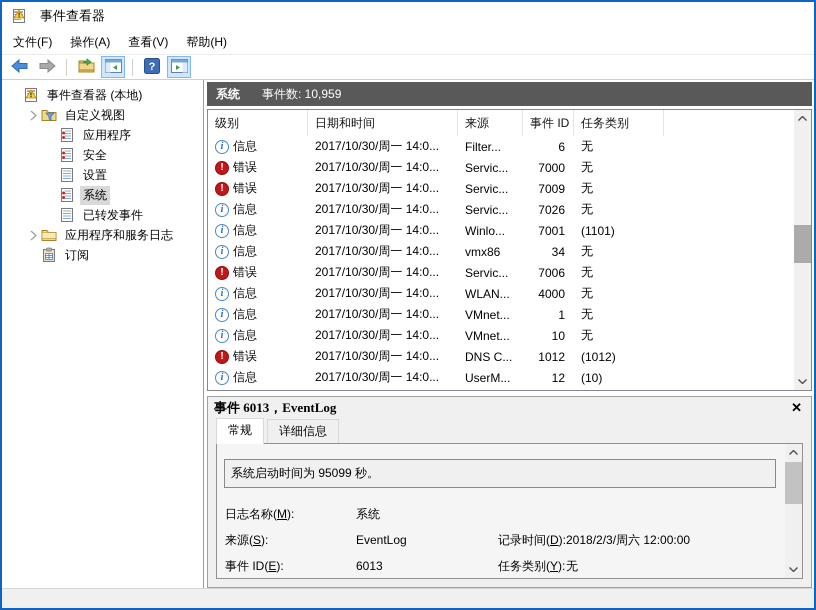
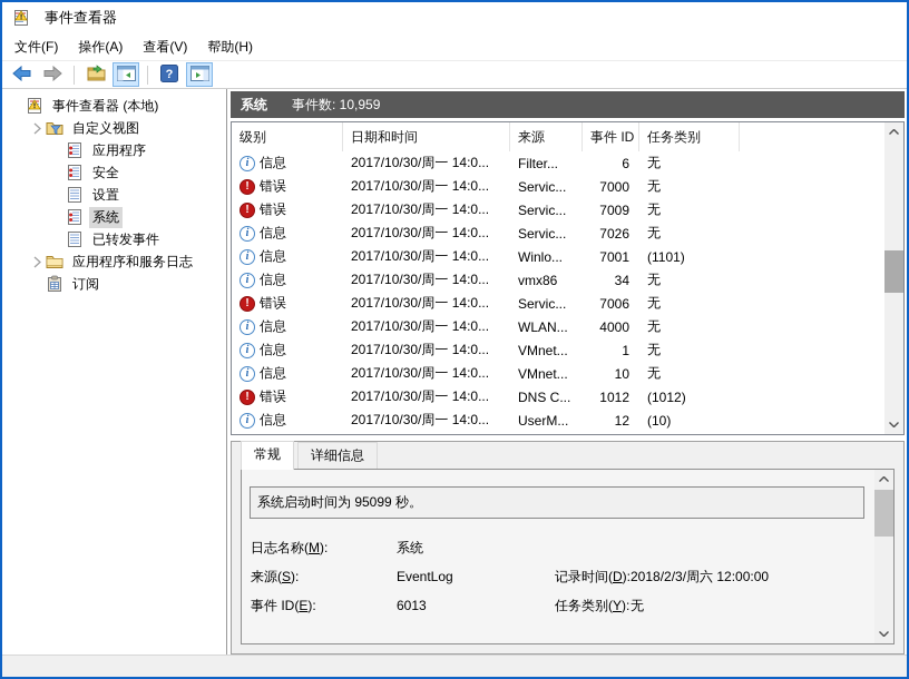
  事件查看器
  文件(F)
  操作(A)
  查看(V)
  帮助(H)
  ?
  事件查看器 (本地)
  自定义视图
  应用程序
  安全
  设置
  系统
  已转发事件
  应用程序和服务日志
  订阅
  系统
  事件数: 10,959
  级别
  日期和时间
  来源
  事件 ID
  任务类别
  i
  信息
  2017/10/30/周一 14:0...
  Filter...
  6
  无
  !
  错误
  2017/10/30/周一 14:0...
  Servic...
  7000
  无
  !
  错误
  2017/10/30/周一 14:0...
  Servic...
  7009
  无
  i
  信息
  2017/10/30/周一 14:0...
  Servic...
  7026
  无
  i
  信息
  2017/10/30/周一 14:0...
  Winlo...
  7001
  (1101)
  i
  信息
  2017/10/30/周一 14:0...
  vmx86
  34
  无
  !
  错误
  2017/10/30/周一 14:0...
  Servic...
  7006
  无
  i
  信息
  2017/10/30/周一 14:0...
  WLAN...
  4000
  无
  i
  信息
  2017/10/30/周一 14:0...
  VMnet...
  1
  无
  i
  信息
  2017/10/30/周一 14:0...
  VMnet...
  10
  无
  !
  错误
  2017/10/30/周一 14:0...
  DNS C...
  1012
  (1012)
  i
  信息
  2017/10/30/周一 14:0...
  UserM...
  12
  (10)
- 事件 6013，EventLog
- ✕
  常规
  详细信息
  系统启动时间为 95099 秒。
  日志名称(M):
  系统
  来源(S):
  EventLog
  记录时间(D):
  2018/2/3/周六 12:00:00
  事件 ID(E):
  6013
  任务类别(Y):
  无
